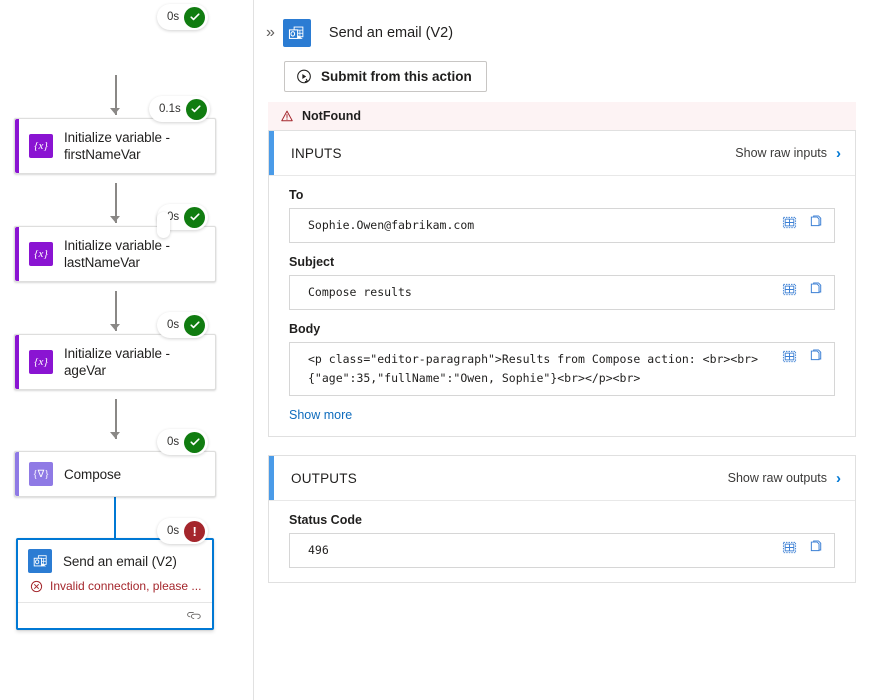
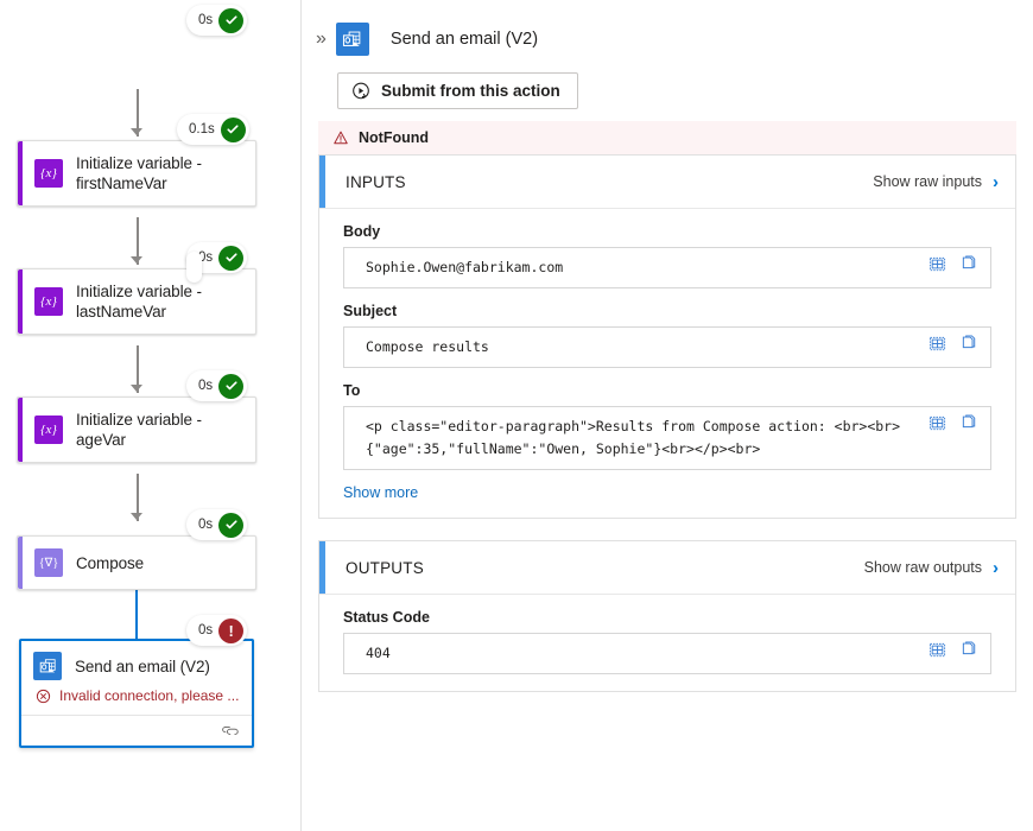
  0s
  {x}
  Initialize variable - firstNameVar
  0.1s
  {x}
  Initialize variable - lastNameVar
  0s
  {x}
  Initialize variable - ageVar
  0s
  {∇}
  Compose
  0s
  Send an email (V2)
  Invalid connection, please ...
  0s
  !
  »
  Send an email (V2)
  Submit from this action
  NotFound
  INPUTS
  Show raw inputs
  ›
- To
+ Body
  Sophie.Owen@fabrikam.com
  Subject
  Compose results
- Body
+ To
  <p class="editor-paragraph">Results from Compose action: <br><br>{"age":35,"fullName":"Owen, Sophie"}<br></p><br>
  Show more
  OUTPUTS
  Show raw outputs
  ›
  Status Code
- 496
+ 404
